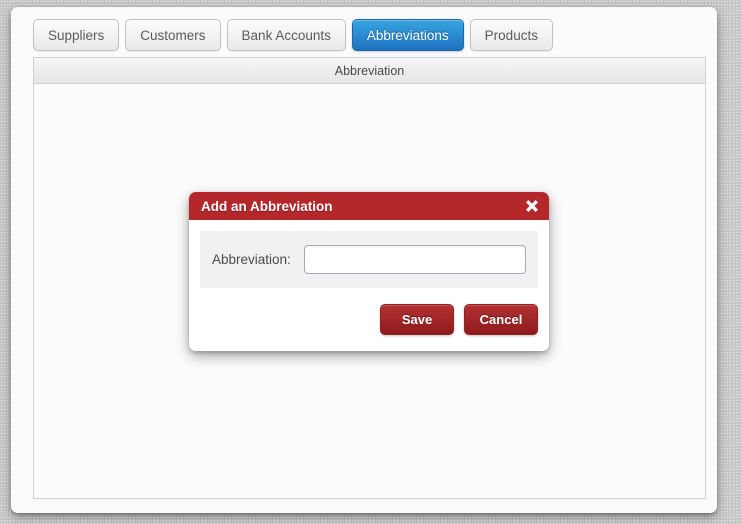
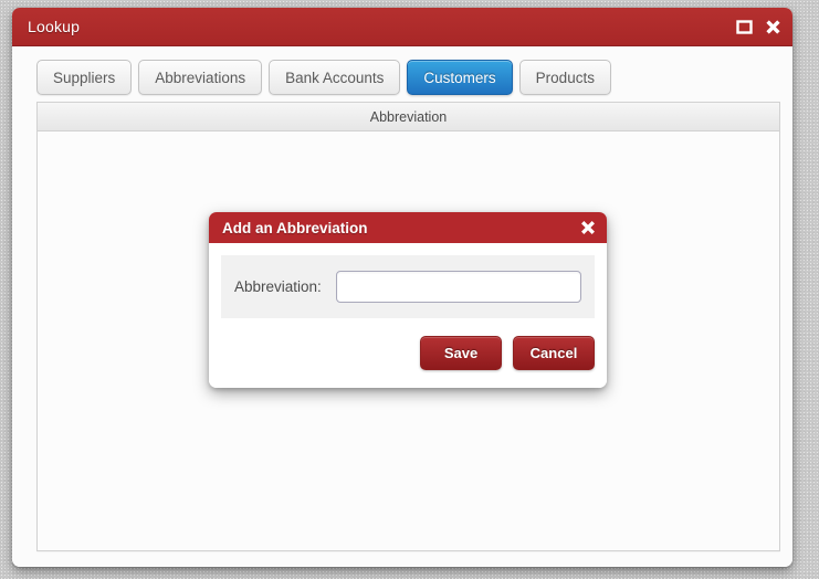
+ Lookup
  Suppliers
- Customers
+ Abbreviations
  Bank Accounts
- Abbreviations
+ Customers
  Products
  Abbreviation
  Add an Abbreviation
  Abbreviation:
  Save
  Cancel
